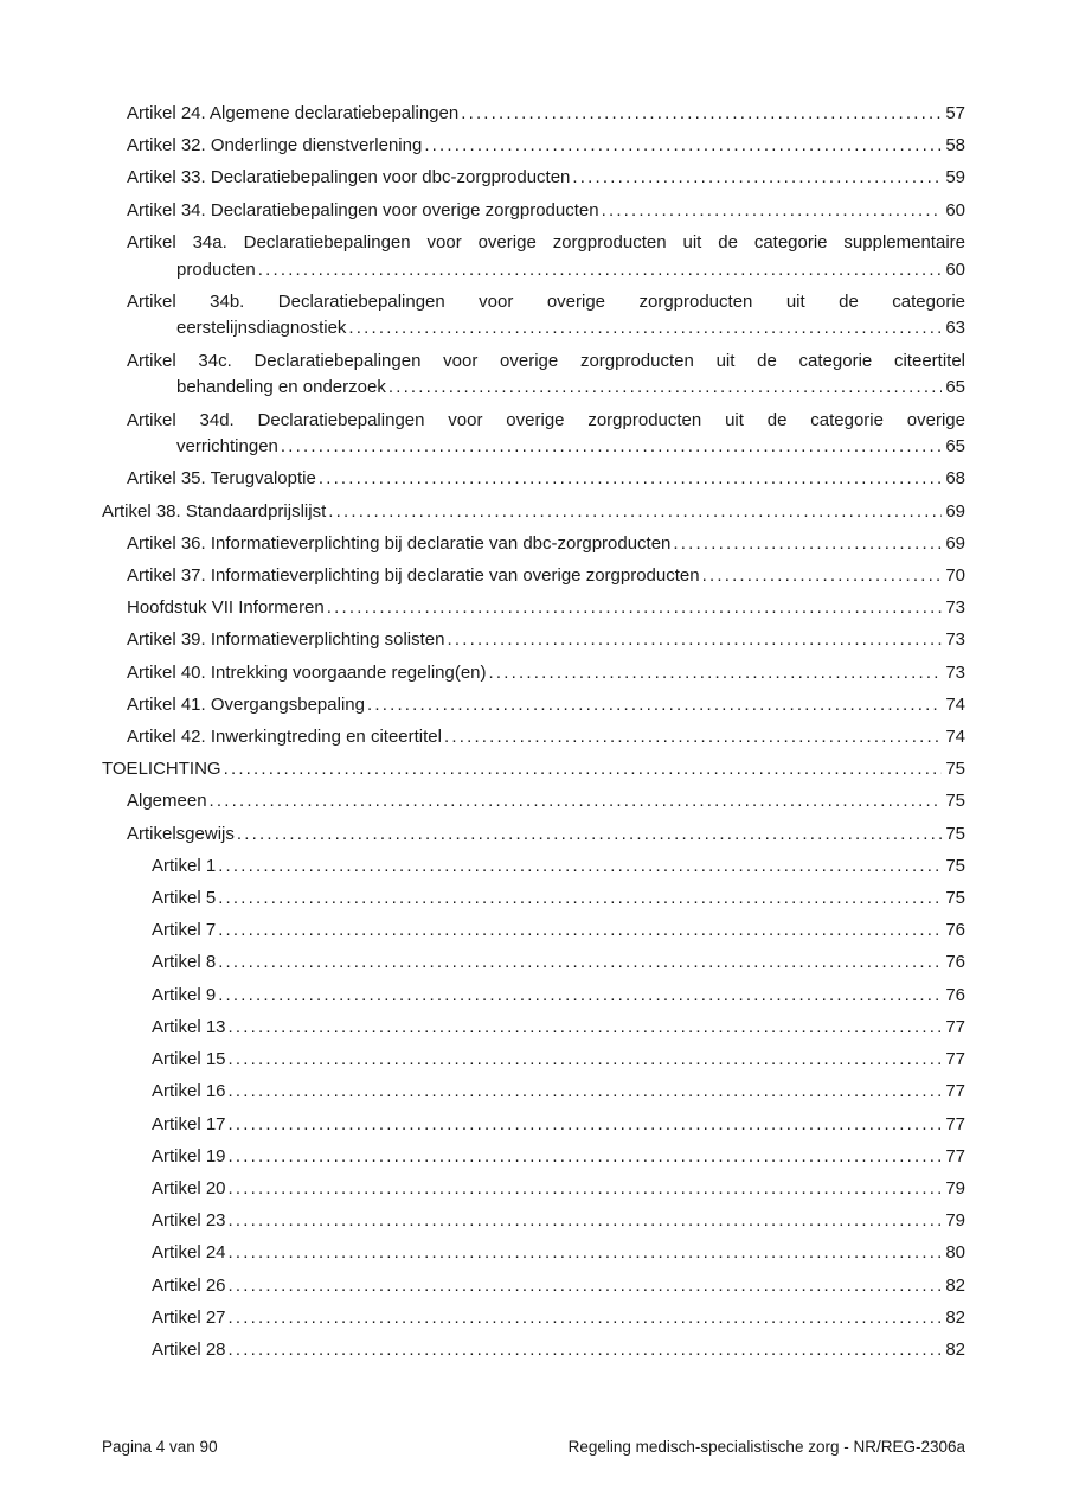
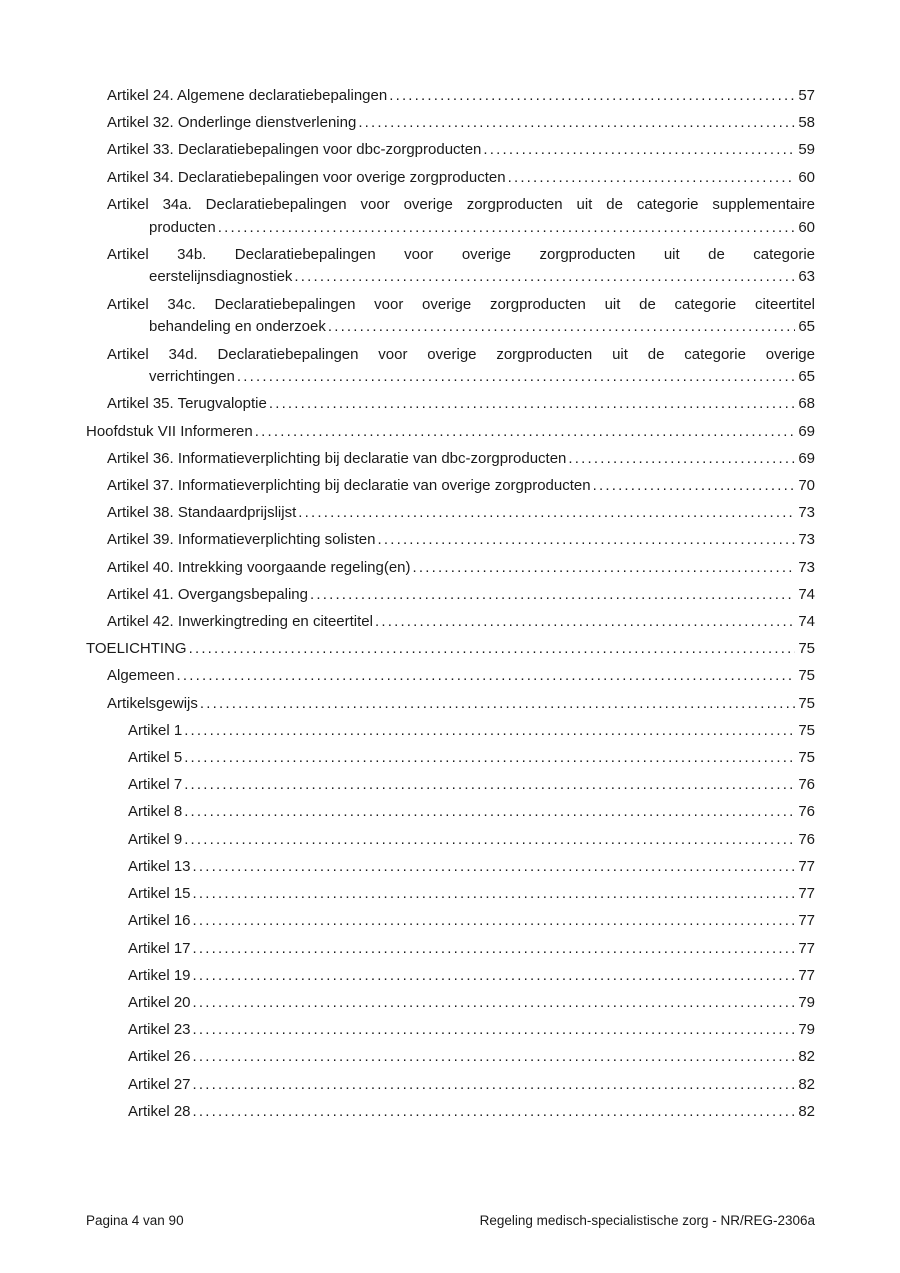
  Artikel 24. Algemene declaratiebepalingen
  57
  Artikel 32. Onderlinge dienstverlening
  58
  Artikel 33. Declaratiebepalingen voor dbc-zorgproducten
  59
  Artikel 34. Declaratiebepalingen voor overige zorgproducten
  60
  Artikel 34a. Declaratiebepalingen voor overige zorgproducten uit de categorie supplementaire
  producten
  60
  Artikel 34b. Declaratiebepalingen voor overige zorgproducten uit de categorie
  eerstelijnsdiagnostiek
  63
  Artikel 34c. Declaratiebepalingen voor overige zorgproducten uit de categorie citeertitel
  behandeling en onderzoek
  65
  Artikel 34d. Declaratiebepalingen voor overige zorgproducten uit de categorie overige
  verrichtingen
  65
  Artikel 35. Terugvaloptie
  68
- Artikel 38. Standaardprijslijst
+ Hoofdstuk VII Informeren
  69
  Artikel 36. Informatieverplichting bij declaratie van dbc-zorgproducten
  69
  Artikel 37. Informatieverplichting bij declaratie van overige zorgproducten
  70
- Hoofdstuk VII Informeren
+ Artikel 38. Standaardprijslijst
  73
  Artikel 39. Informatieverplichting solisten
  73
  Artikel 40. Intrekking voorgaande regeling(en)
  73
  Artikel 41. Overgangsbepaling
  74
  Artikel 42. Inwerkingtreding en citeertitel
  74
  TOELICHTING
  75
  Algemeen
  75
  Artikelsgewijs
  75
  Artikel 1
  75
  Artikel 5
  75
  Artikel 7
  76
  Artikel 8
  76
  Artikel 9
  76
  Artikel 13
  77
  Artikel 15
  77
  Artikel 16
  77
  Artikel 17
  77
  Artikel 19
  77
  Artikel 20
  79
  Artikel 23
  79
- Artikel 24
- 80
  Artikel 26
  82
  Artikel 27
  82
  Artikel 28
  82
  Pagina 4 van 90
  Regeling medisch-specialistische zorg - NR/REG-2306a
